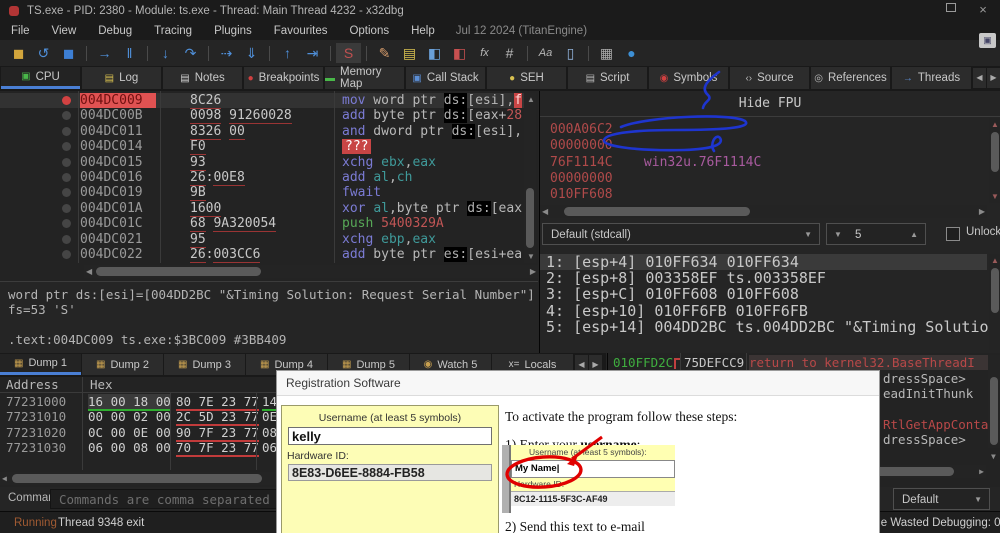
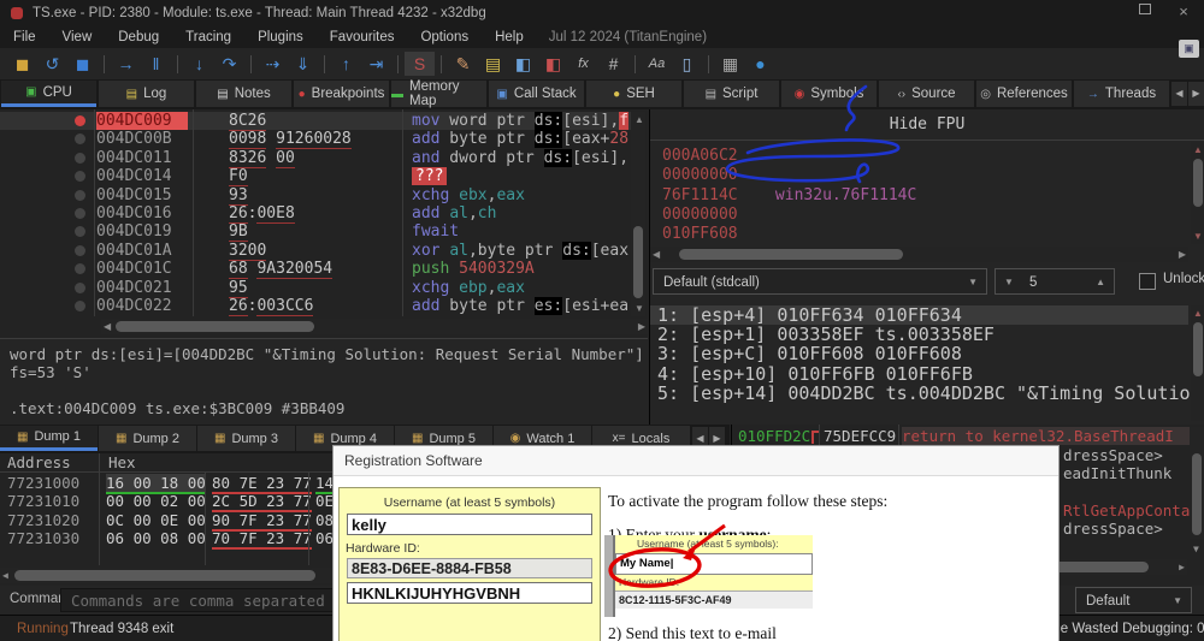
  TS.exe - PID: 2380 - Module: ts.exe - Thread: Main Thread 4232 - x32dbg
  ×
  File View Debug Tracing Plugins Favourites Options Help
  Jul 12 2024 (TitanEngine)
  ▣
  ◼
  ↺
  ◼
  →
  ‖
  ↓
  ↷
  ⇢
  ⇓
  ↑
  ⇥
  S
  ✎
  ▤
  ◧
  ◧
  fx
  #
  Aa
  ▯
  ▦
  ●
  ▣
  CPU
  ▤
  Log
  ▤
  Notes
  ●
  Breakpoints
  ▬
  Memory Map
  ▣
  Call Stack
  ●
  SEH
  ▤
  Script
  ◉
  Symbos
  ‹›
  Source
  ◎
  References
  →
  Threads
  ◀
  ▶
  004DC009
  8C26
  mov word ptr ds:[esi],f
  004DC00B
  0098 91260028
  add byte ptr ds:[eax+28
  004DC011
  8326 00
  and dword ptr ds:[esi],
  004DC014
  F0
  ???
  004DC015
  93
  xchg ebx,eax
  004DC016
  26:00E8
  add al,ch
  004DC019
  9B
  fwait
  004DC01A
- 1600
+ 3200
  xor al,byte ptr ds:[eax
  004DC01C
  68 9A320054
  push 5400329A
  004DC021
  95
  xchg ebp,eax
  004DC022
  26:003CC6
  add byte ptr es:[esi+ea
  ▲
  ▼
  ◀
  ▶
  word ptr ds:[esi]=[004DD2BC "&Timing Solution: Request Serial Number"]
  fs=53 'S'
  .text:004DC009 ts.exe:$3BC009 #3BB409
  Hide FPU
  000A06C2
  00000000
  76F1114C win32u.76F1114C
  00000000
  010FF608
  ◀
  ▶
  ▲
  ▼
  Default (stdcall)
  ▼
  ▼
  5
  ▲
  Unlock
  1: [esp+4] 010FF634 010FF634
- 2: [esp+8] 003358EF ts.003358EF
+ 2: [esp+1] 003358EF ts.003358EF
  3: [esp+C] 010FF608 010FF608
  4: [esp+10] 010FF6FB 010FF6FB
  5: [esp+14] 004DD2BC ts.004DD2BC "&Timing Solutio
  ▲
  ▦
  Dump 1
  ▦
  Dump 2
  ▦
  Dump 3
  ▦
  Dump 4
  ▦
  Dump 5
  ◉
- Watch 5
+ Watch 1
  x=
  Locals
  ◀
  ▶
  Address
  Hex
  77231000
  16 00 18 00
  80 7E 23 7
  14
  77231010
  00 00 02 00
  2C 5D 23 7
  0E
  77231020
  0C 00 0E 00
  90 7F 23 7
  08
  77231030
  06 00 08 00
  70 7F 23 7
  06
  ◀
  010FFD2C
  75DEFCC9
  return to kernel32.BaseThreadI
  dressSpace>
  eadInitThunk
  RtlGetAppConta
  dressSpace>
  ▼
  ▶
  Commands are comma separated
  Default
  ▼
  Running
  Thread 9348 exit
  Registration Software
  Username (at least 5 symbols)
  kelly
  Hardware ID:
  8E83-D6EE-8884-FB58
+ HKNLKIJUHYHGVBNH
  To activate the program follow these steps:
  Username (aeast 5 symbols):
  My Name|
  8C12-1115-5F3C-AF49
  2) Send this text to e-mail
